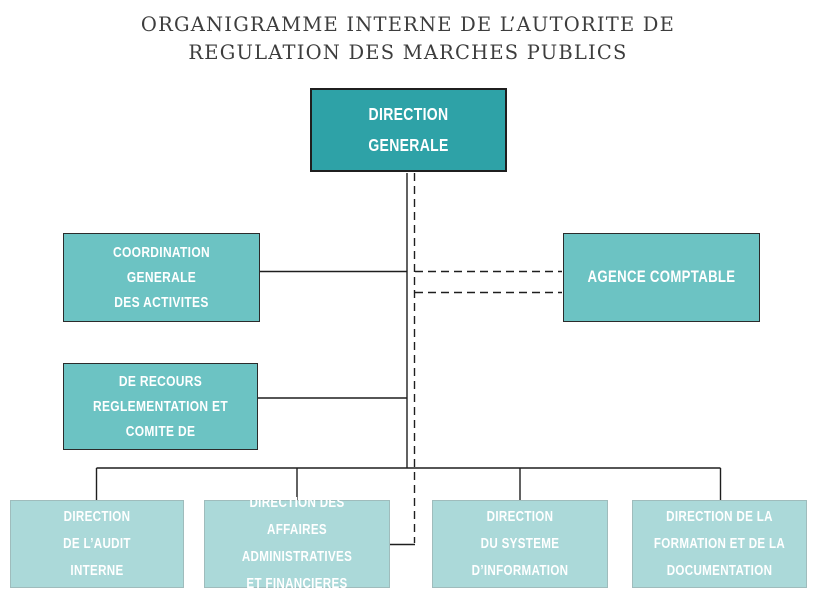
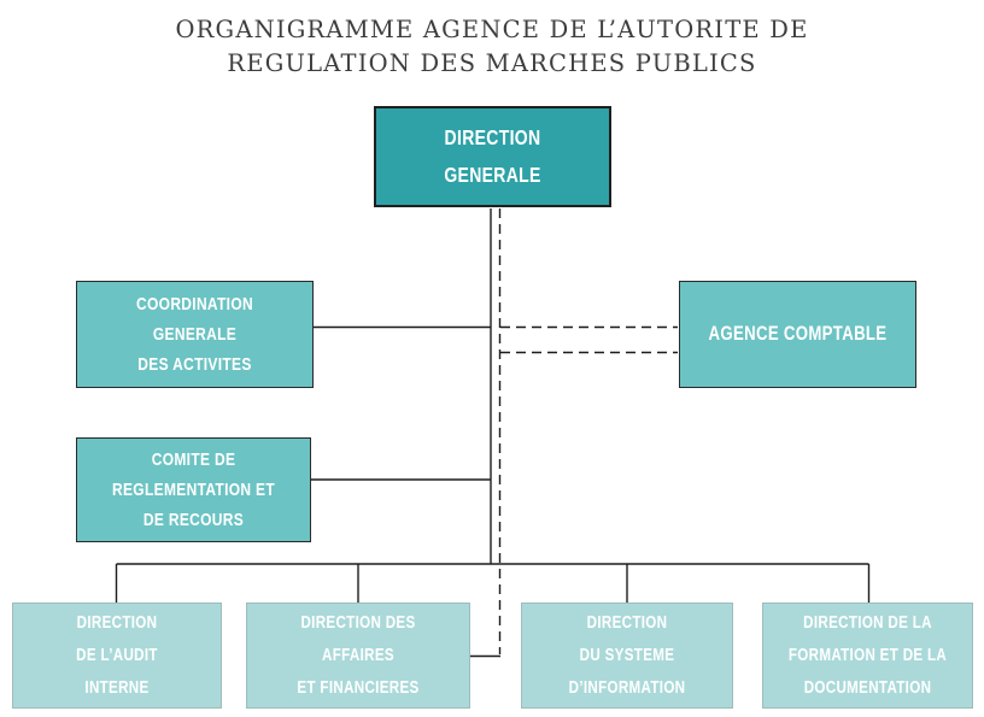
- ORGANIGRAMME INTERNE DE L’AUTORITE DE
+ ORGANIGRAMME AGENCE DE L’AUTORITE DE
  REGULATION DES MARCHES PUBLICS
  DIRECTION
  GENERALE
  COORDINATION
  GENERALE
  DES ACTIVITES
  AGENCE COMPTABLE
- DE RECOURS
+ COMITE DE
  REGLEMENTATION ET
- COMITE DE
+ DE RECOURS
  DIRECTION
  DE L’AUDIT
  INTERNE
  DIRECTION DES AFFAIRES
- ADMINISTRATIVES
  ET FINANCIERES
  DIRECTION
  DU SYSTEME
  D’INFORMATION
  DIRECTION DE LA
  FORMATION ET DE LA
  DOCUMENTATION
